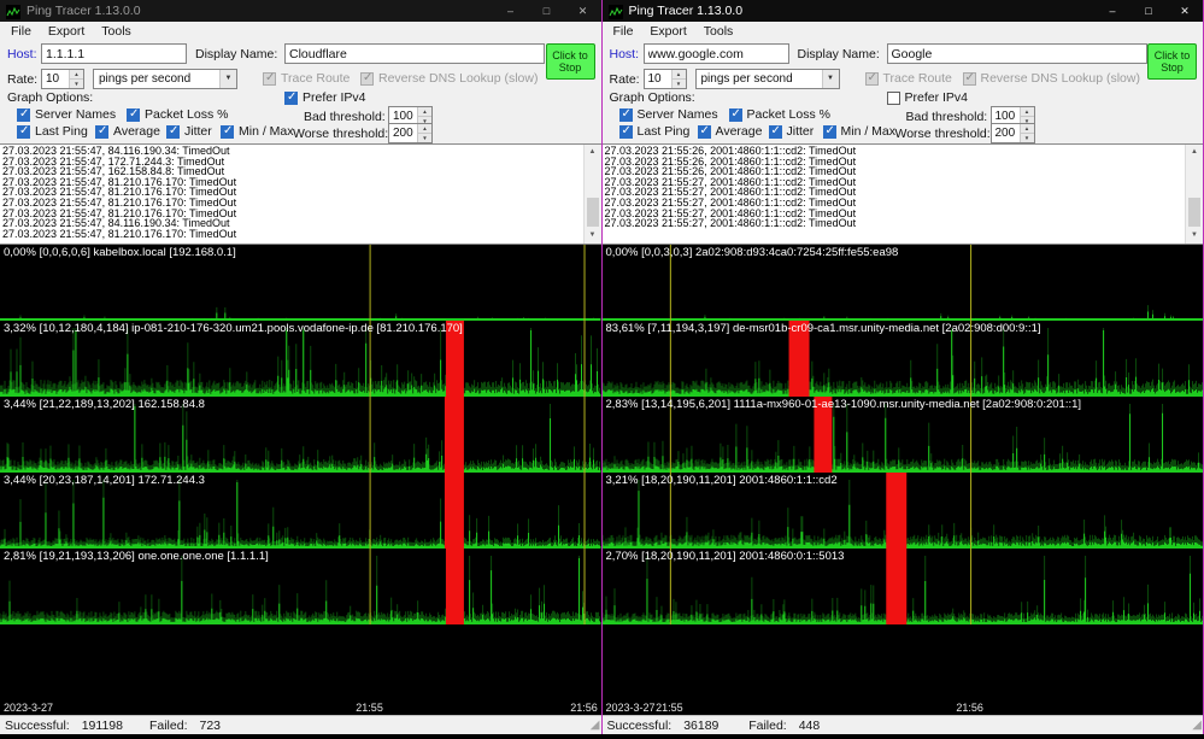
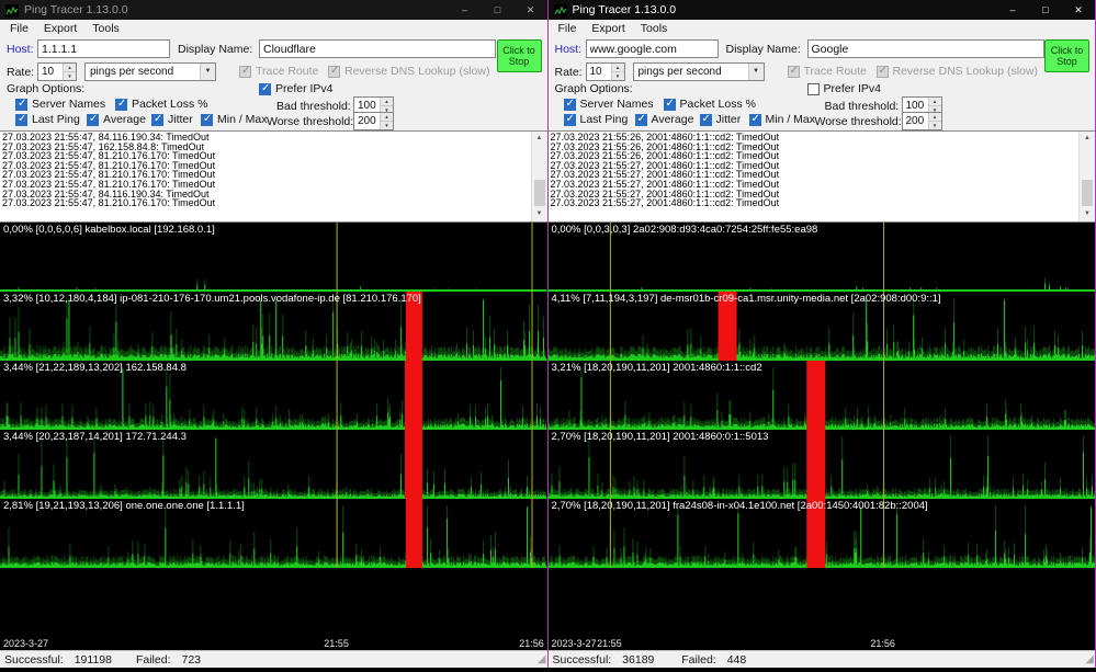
  Ping Tracer 1.13.0.0
  –
  □
  ✕
  File
  Export
  Tools
  Host:
  1.1.1.1
  Display Name:
  Cloudflare
  Click to Stop
  Rate:
  10
  pings per second
  Trace Route
  Reverse DNS Lookup (slow)
  Graph Options:
  Prefer IPv4
  Server Names
  Packet Loss %
  Bad threshold:
  100
  Last Ping
  Average
  Jitter
  Min / Max
  Worse threshold:
  200
  27.03.2023 21:55:47, 84.116.190.34: TimedOut
- 27.03.2023 21:55:47, 172.71.244.3: TimedOut
  27.03.2023 21:55:47, 162.158.84.8: TimedOut
  27.03.2023 21:55:47, 81.210.176.170: TimedOut
  27.03.2023 21:55:47, 81.210.176.170: TimedOut
  27.03.2023 21:55:47, 81.210.176.170: TimedOut
  27.03.2023 21:55:47, 81.210.176.170: TimedOut
  27.03.2023 21:55:47, 84.116.190.34: TimedOut
  27.03.2023 21:55:47, 81.210.176.170: TimedOut
  0,00% [0,0,6,0,6] kabelbox.local [192.168.0.1]
- 3,32% [10,12,180,4,184] ip-081-210-176-320.um21.pools.vodafone-ip.de [81.210.176.170]
+ 3,32% [10,12,180,4,184] ip-081-210-176-170.um21.pools.vodafone-ip.de [81.210.176.170]
  3,44% [21,22,189,13,202] 162.158.84.8
  3,44% [20,23,187,14,201] 172.71.244.3
  2,81% [19,21,193,13,206] one.one.one.one [1.1.1.1]
  2023-3-27
  21:55
  21:56
  Successful:
  191198
  Failed:
  723
  ◢
  Ping Tracer 1.13.0.0
  –
  □
  ✕
  File
  Export
  Tools
  Host:
  www.google.com
  Display Name:
  Google
  Click to Stop
  Rate:
  10
  pings per second
  Trace Route
  Reverse DNS Lookup (slow)
  Graph Options:
  Prefer IPv4
  Server Names
  Packet Loss %
  Bad threshold:
  100
  Last Ping
  Average
  Jitter
  Min / Max
  Worse threshold:
  200
  27.03.2023 21:55:26, 2001:4860:1:1::cd2: TimedOut
  27.03.2023 21:55:26, 2001:4860:1:1::cd2: TimedOut
  27.03.2023 21:55:26, 2001:4860:1:1::cd2: TimedOut
  27.03.2023 21:55:27, 2001:4860:1:1::cd2: TimedOut
  27.03.2023 21:55:27, 2001:4860:1:1::cd2: TimedOut
  27.03.2023 21:55:27, 2001:4860:1:1::cd2: TimedOut
  27.03.2023 21:55:27, 2001:4860:1:1::cd2: TimedOut
  27.03.2023 21:55:27, 2001:4860:1:1::cd2: TimedOut
  0,00% [0,0,3,0,3] 2a02:908:d93:4ca0:7254:25ff:fe55:ea98
- 83,61% [7,11,194,3,197] de-msr01b-cr09-ca1.msr.unity-media.net [2a02:908:d00:9::1]
+ 4,11% [7,11,194,3,197] de-msr01b-cr09-ca1.msr.unity-media.net [2a02:908:d00:9::1]
- 2,83% [13,14,195,6,201] 1111a-mx960-01-ae13-1090.msr.unity-media.net [2a02:908:0:201::1]
  3,21% [18,20,190,11,201] 2001:4860:1:1::cd2
  2,70% [18,20,190,11,201] 2001:4860:0:1::5013
+ 2,70% [18,20,190,11,201] fra24s08-in-x04.1e100.net [2a00:1450:4001:82b::2004]
  2023-3-27
  21:55
  21:56
  Successful:
  36189
  Failed:
  448
  ◢
